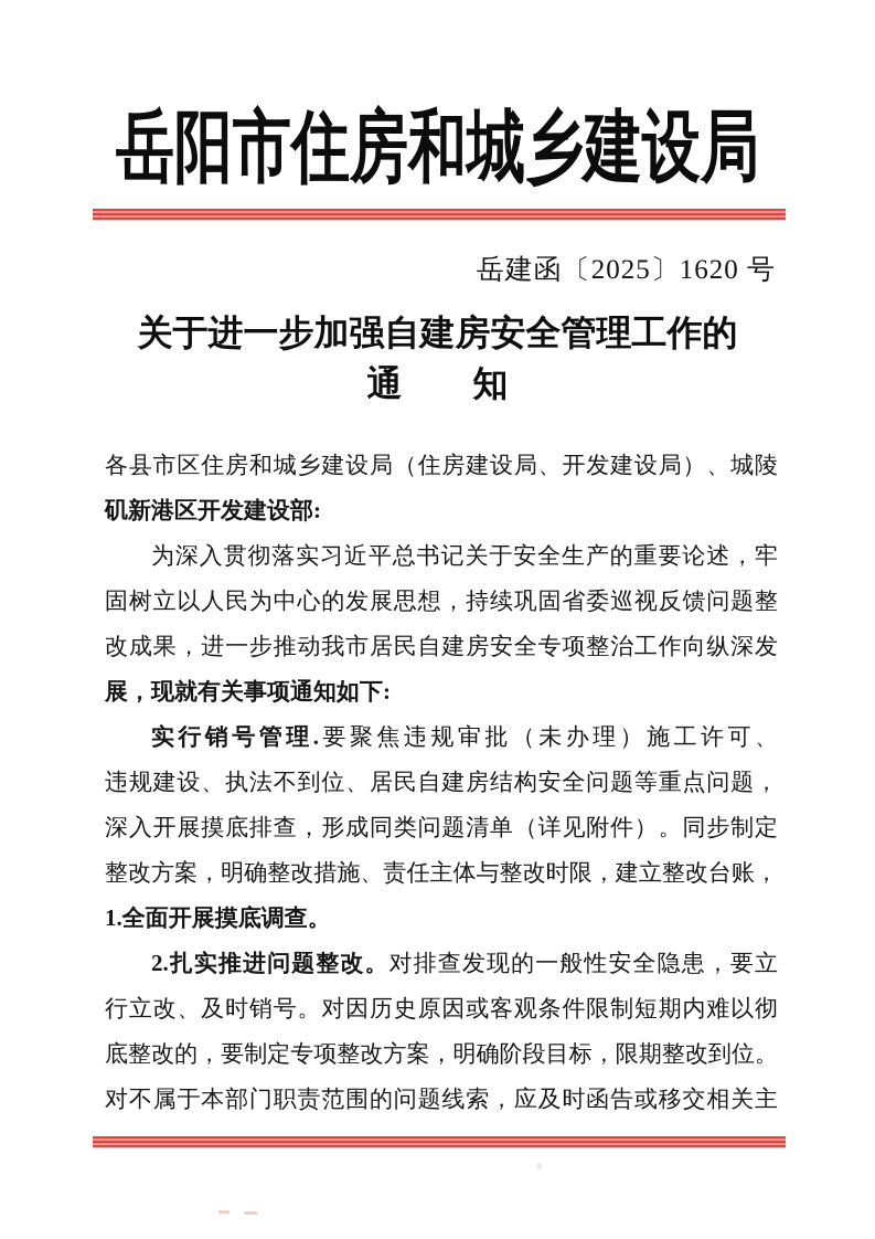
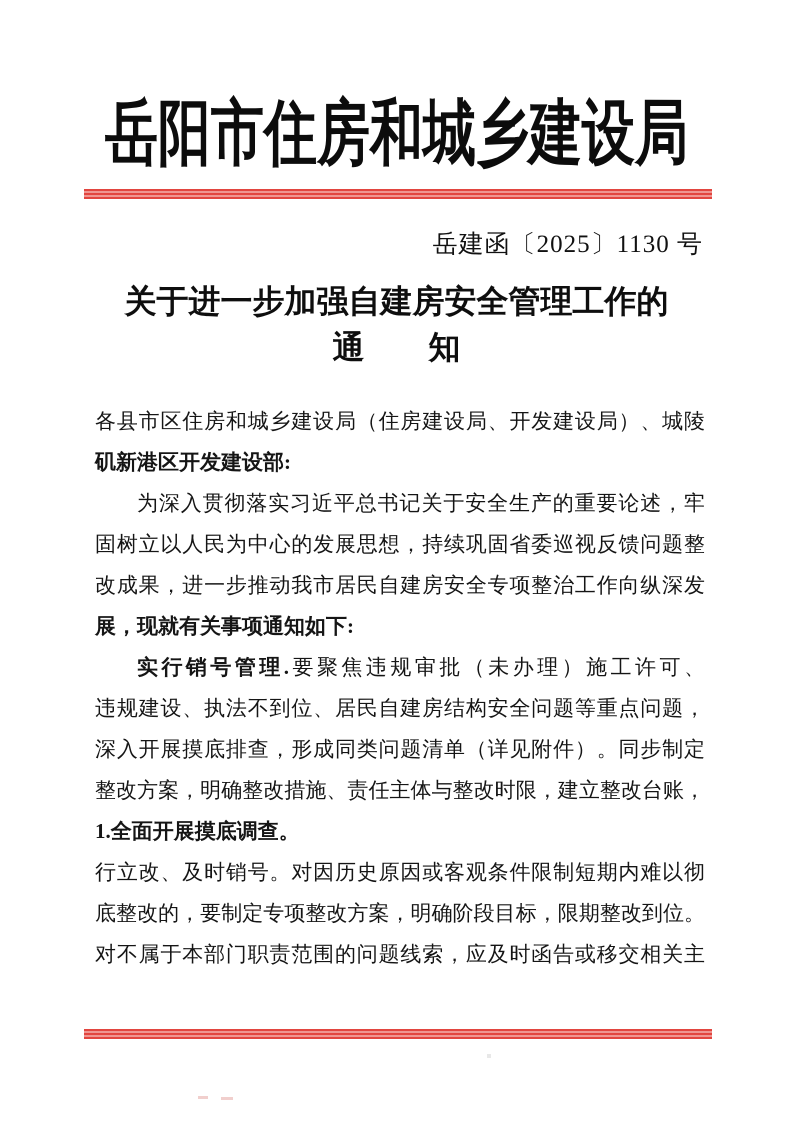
  岳阳市住房和城乡建设局
- 岳建函〔2025〕1620 号
+ 岳建函〔2025〕1130 号
  关于进一步加强自建房安全管理工作的
  通 知
  各县市区住房和城乡建设局（住房建设局、开发建设局）、城陵
  矶新港区开发建设部:
  为深入贯彻落实习近平总书记关于安全生产的重要论述，牢
  固树立以人民为中心的发展思想，持续巩固省委巡视反馈问题整
  改成果，进一步推动我市居民自建房安全专项整治工作向纵深发
  展，现就有关事项通知如下:
  实行销号管理.要聚焦违规审批（未办理）施工许可、
  违规建设、执法不到位、居民自建房结构安全问题等重点问题，
  深入开展摸底排查，形成同类问题清单（详见附件）。同步制定
  整改方案，明确整改措施、责任主体与整改时限，建立整改台账，
  1.全面开展摸底调查。
- 2.扎实推进问题整改。对排查发现的一般性安全隐患，要立
  行立改、及时销号。对因历史原因或客观条件限制短期内难以彻
  底整改的，要制定专项整改方案，明确阶段目标，限期整改到位。
  对不属于本部门职责范围的问题线索，应及时函告或移交相关主
